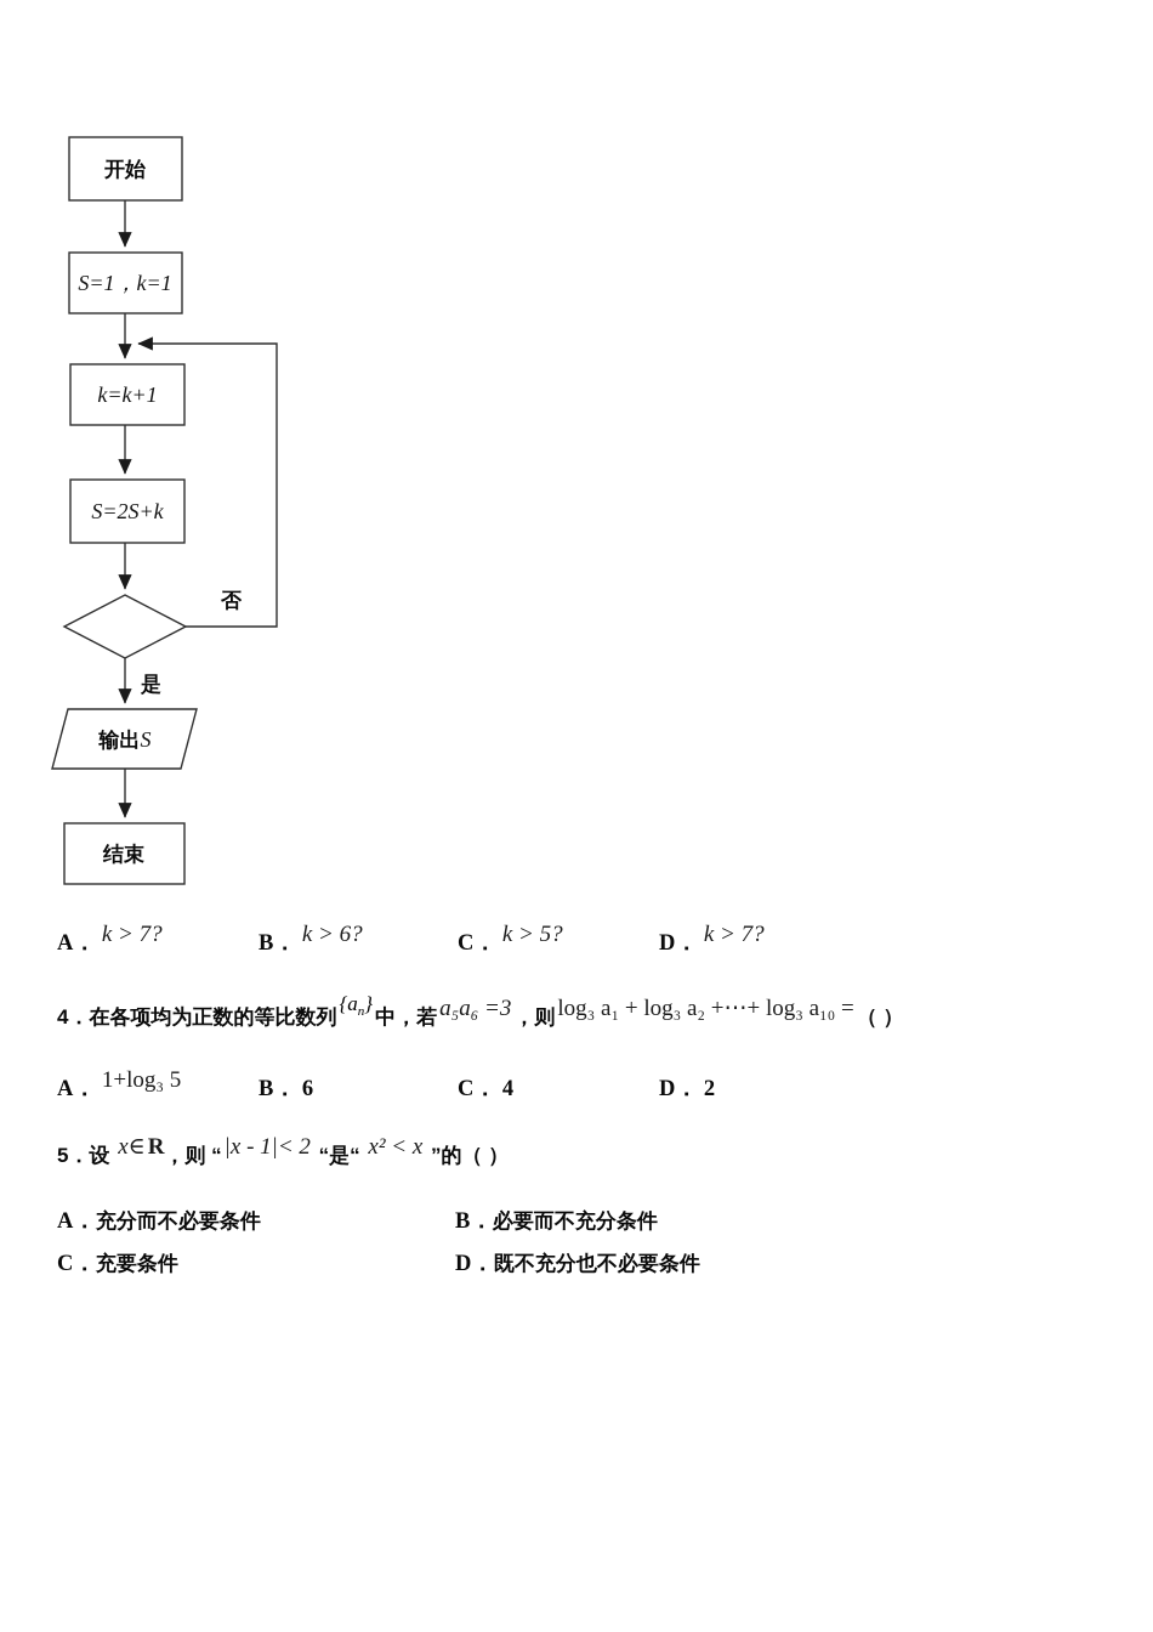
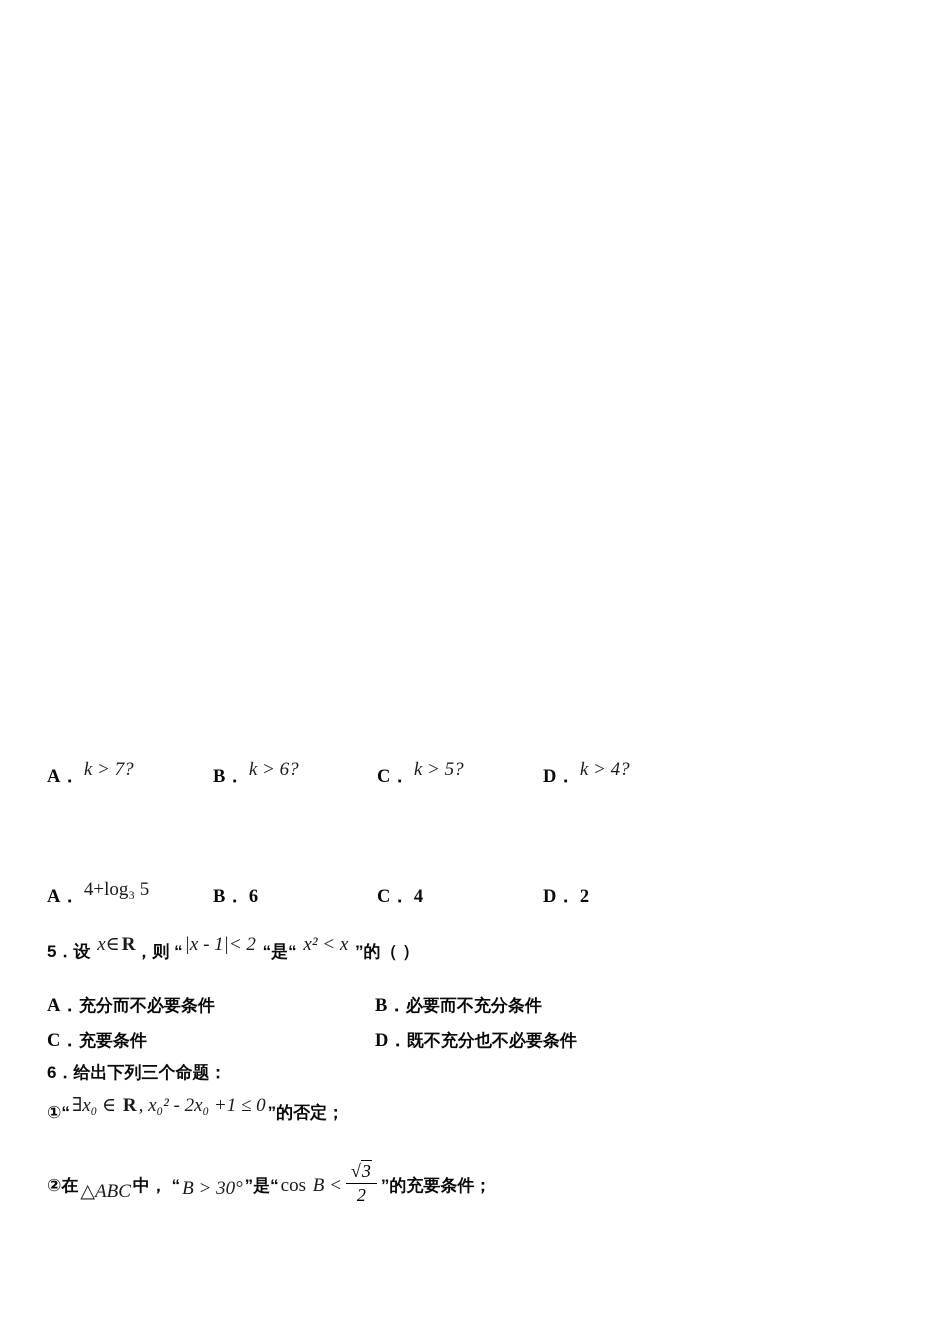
- 开始
- S=1，k=1
- k=k+1
- S=2S+k
- 否
- 是
- 输出S
- 结束
  A． k > 7?
  B． k > 6?
  C． k > 5?
- D． k > 7?
+ D． k > 4?
- 4．在各项均为正数的等比数列{an}中，若a₅a₆ =3，则log₃ a₁ + log₃ a₂ +⋯+ log₃ a₁₀ =（ ）
- A． 1+log₃ 5
+ A． 4+log₃ 5
  B． 6
  C． 4
  D． 2
  5．设 x∈R，则 “|x - 1|< 2 “是“ x² < x ”的（ ）
  A．充分而不必要条件
  B．必要而不充分条件
  C．充要条件
  D．既不充分也不必要条件
+ 6．给出下列三个命题：
+ ①“∃x₀ ∈ R, x₀² - 2x₀ +1 ≤ 0”的否定；
+ ②在△ABC中， “B > 30°”是“cos B <
+ √3
+ 2
+ ”的充要条件；
